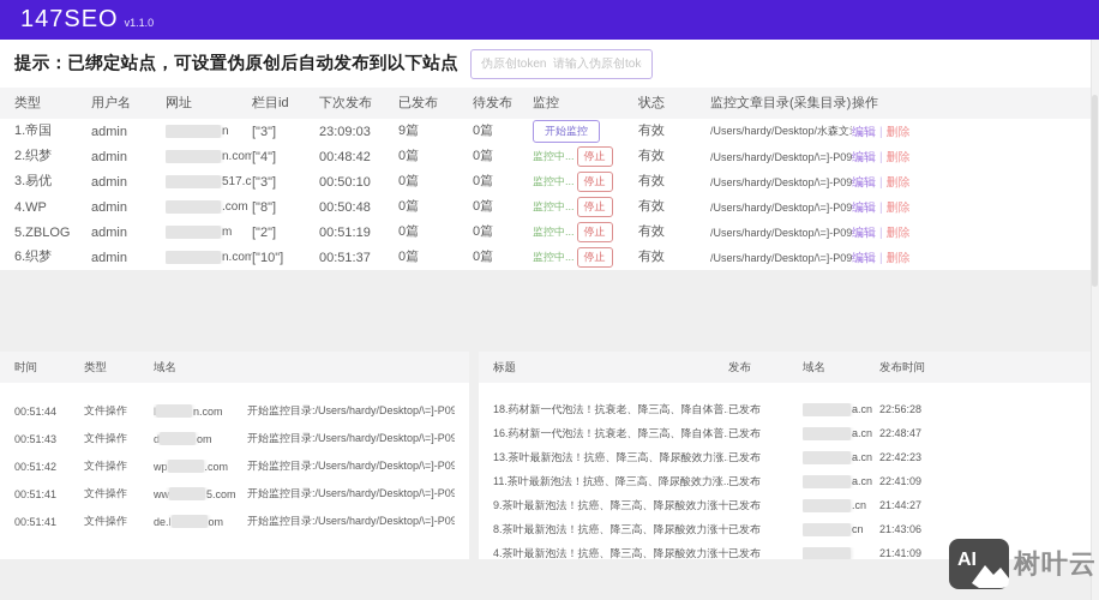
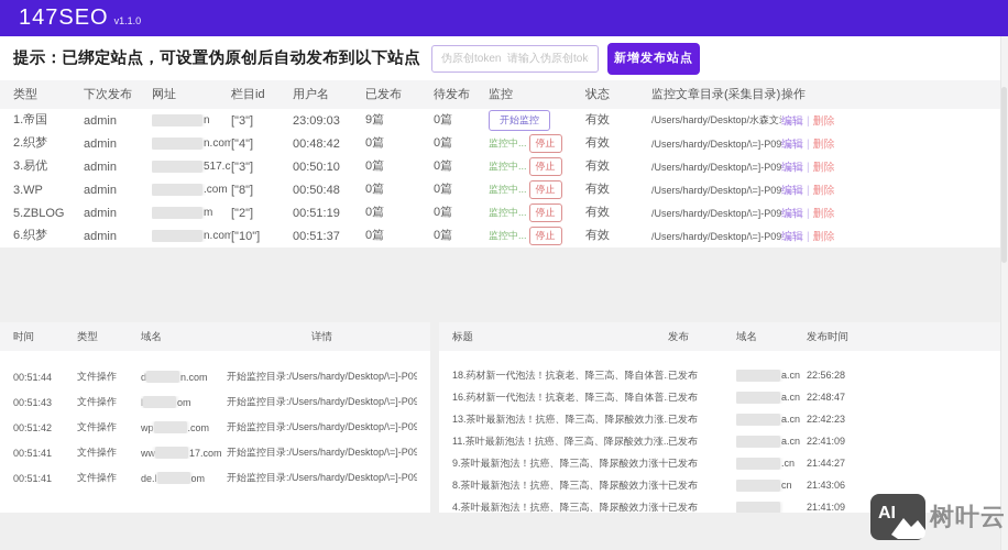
  147SEO
  v1.1.0
  提示：已绑定站点，可设置伪原创后自动发布到以下站点
  伪原创token 请输入伪原创tok
+ 新增发布站点
  类型
- 用户名
+ 下次发布
  网址
  栏目id
- 下次发布
+ 用户名
  已发布
  待发布
  监控
  状态
  监控文章目录(采集目录)
  操作
  1.帝国
  admin
  n
  ["3"]
  23:09:03
  9篇
  0篇
  开始监控
  有效
  /Users/hardy/Desktop/水森文
  编辑 | 删除
  2.织梦
  admin
  n.com
  ["4"]
  00:48:42
  0篇
  0篇
  监控中... 停止
  有效
  /Users/hardy/Desktop/\=]-P09
  编辑 | 删除
  3.易优
  admin
  517.c
  ["3"]
  00:50:10
  0篇
  0篇
  监控中... 停止
  有效
  /Users/hardy/Desktop/\=]-P09
  编辑 | 删除
- 4.WP
+ 3.WP
  admin
  .com
  ["8"]
  00:50:48
  0篇
  0篇
  监控中... 停止
  有效
  /Users/hardy/Desktop/\=]-P09
  编辑 | 删除
  5.ZBLOG
  admin
  m
  ["2"]
  00:51:19
  0篇
  0篇
  监控中... 停止
  有效
  /Users/hardy/Desktop/\=]-P09
  编辑 | 删除
  6.织梦
  admin
  n.com
  ["10"]
  00:51:37
  0篇
  0篇
  监控中... 停止
  有效
  /Users/hardy/Desktop/\=]-P09
  编辑 | 删除
  时间
  类型
  域名
+ 详情
  00:51:44
  文件操作
- l
+ d
  n.com
  开始监控目录:/Users/hardy/Desktop/\=]-P09
  00:51:43
  文件操作
- d
+ l
  om
  开始监控目录:/Users/hardy/Desktop/\=]-P09
  00:51:42
  文件操作
  wp
  .com
  开始监控目录:/Users/hardy/Desktop/\=]-P09
  00:51:41
  文件操作
  ww
- 5.com
+ 17.com
  开始监控目录:/Users/hardy/Desktop/\=]-P09
  00:51:41
  文件操作
  de.l
  om
  开始监控目录:/Users/hardy/Desktop/\=]-P09
  标题
  发布
  域名
  发布时间
  18.药材新一代泡法！抗衰老、降三高、降自体普.
  已发布
  a.cn
  22:56:28
  16.药材新一代泡法！抗衰老、降三高、降自体普.
  已发布
  a.cn
  22:48:47
  13.茶叶最新泡法！抗癌、降三高、降尿酸效力涨.
  已发布
  a.cn
  22:42:23
  11.茶叶最新泡法！抗癌、降三高、降尿酸效力涨..
  已发布
  a.cn
  22:41:09
  9.茶叶最新泡法！抗癌、降三高、降尿酸效力涨十
  已发布
  .cn
  21:44:27
  8.茶叶最新泡法！抗癌、降三高、降尿酸效力涨十
  已发布
  cn
  21:43:06
  4.茶叶最新泡法！抗癌、降三高、降尿酸效力涨十
  已发布
  21:41:09
  AI
  树叶云
